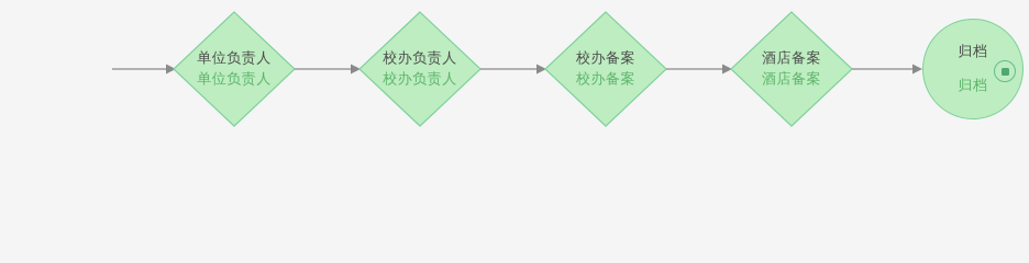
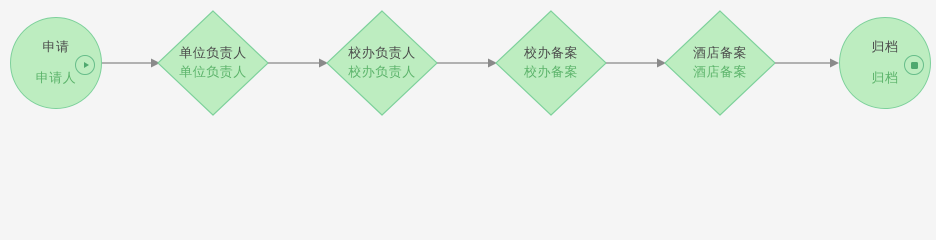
+ 申请
+ 申请人
  单位负责人
  单位负责人
  校办负责人
  校办负责人
  校办备案
  校办备案
  酒店备案
  酒店备案
  归档
  归档
